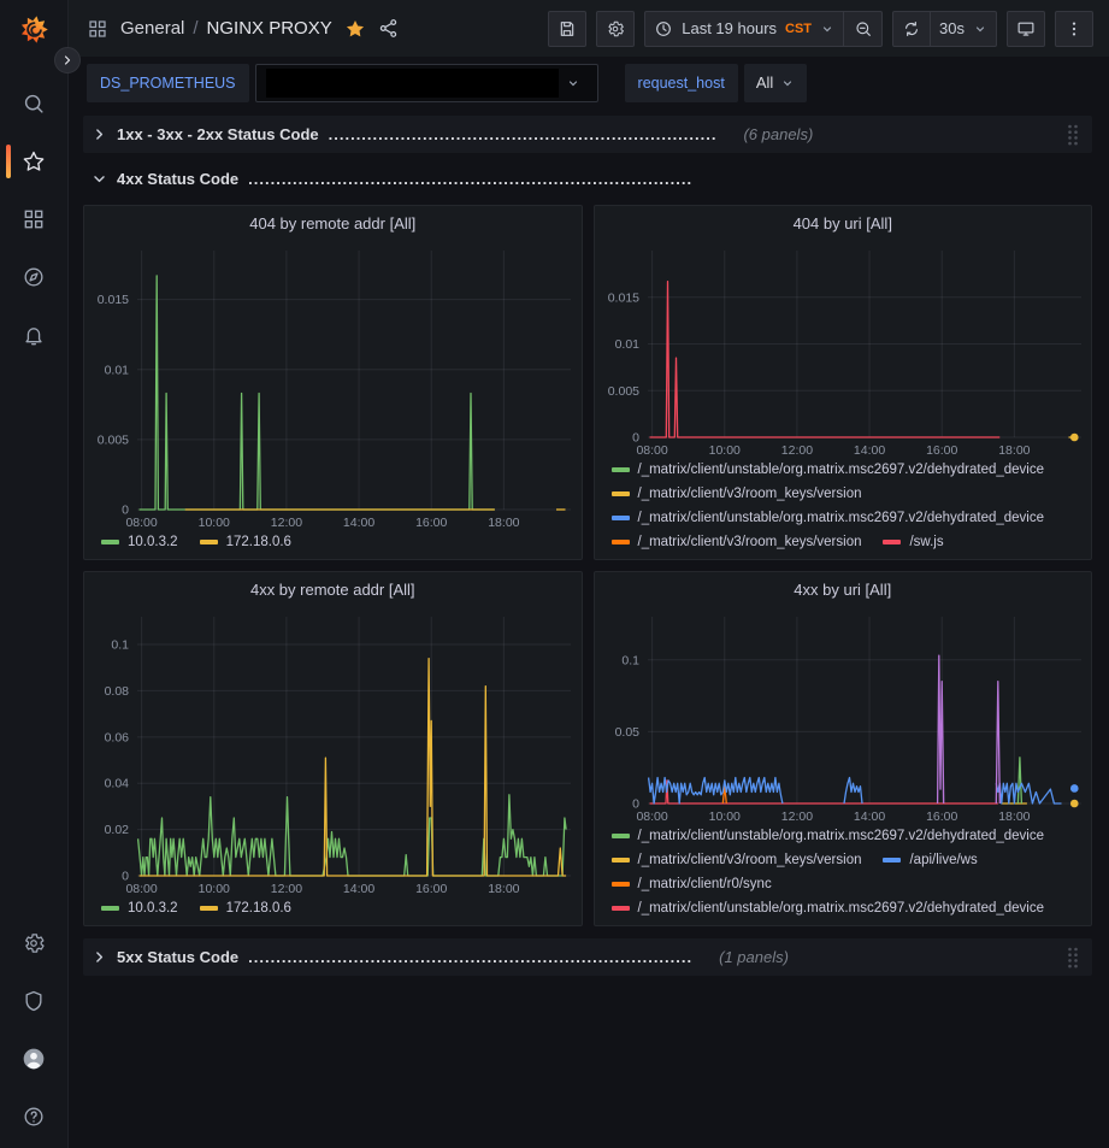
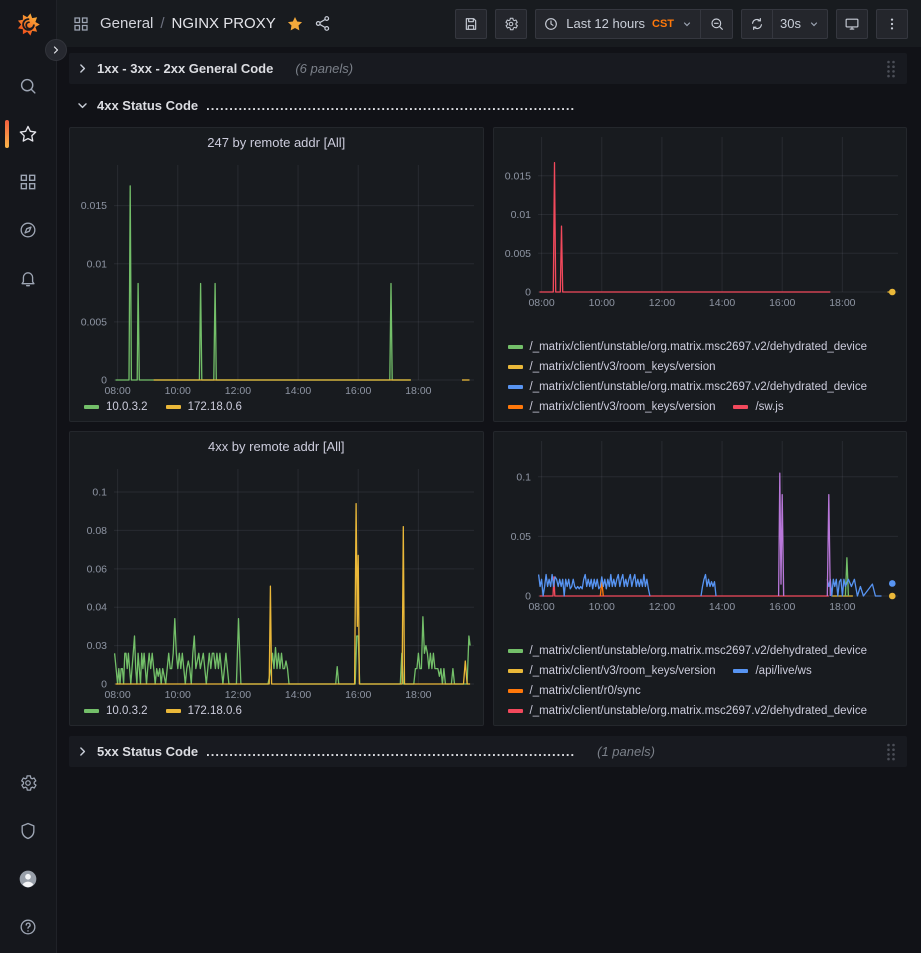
  General
  /
  NGINX PROXY
- Last 19 hours
+ Last 12 hours
  CST
  30s
- DS_PROMETHEUS
- request_host
- All
- 1xx - 3xx - 2xx Status Code
+ 1xx - 3xx - 2xx General Code
- ......................................................................
  (6 panels)
  4xx Status Code
  ................................................................................
- 404 by remote addr [All]
+ 247 by remote addr [All]
  08:00
  10:00
  12:00
  14:00
  16:00
  18:00
  0
  0.005
  0.01
  0.015
  10.0.3.2
  172.18.0.6
- 404 by uri [All]
  08:00
  10:00
  12:00
  14:00
  16:00
  18:00
  0
  0.005
  0.01
  0.015
  /_matrix/client/unstable/org.matrix.msc2697.v2/dehydrated_device
  /_matrix/client/v3/room_keys/version
  /_matrix/client/unstable/org.matrix.msc2697.v2/dehydrated_device
  /_matrix/client/v3/room_keys/version
  /sw.js
  4xx by remote addr [All]
  08:00
  10:00
  12:00
  14:00
  16:00
  18:00
  0
- 0.02
+ 0.03
  0.04
  0.06
  0.08
  0.1
  10.0.3.2
  172.18.0.6
- 4xx by uri [All]
  08:00
  10:00
  12:00
  14:00
  16:00
  18:00
  0
  0.05
  0.1
  /_matrix/client/unstable/org.matrix.msc2697.v2/dehydrated_device
  /_matrix/client/v3/room_keys/version
  /api/live/ws
  /_matrix/client/r0/sync
  /_matrix/client/unstable/org.matrix.msc2697.v2/dehydrated_device
  5xx Status Code
  ................................................................................
  (1 panels)
